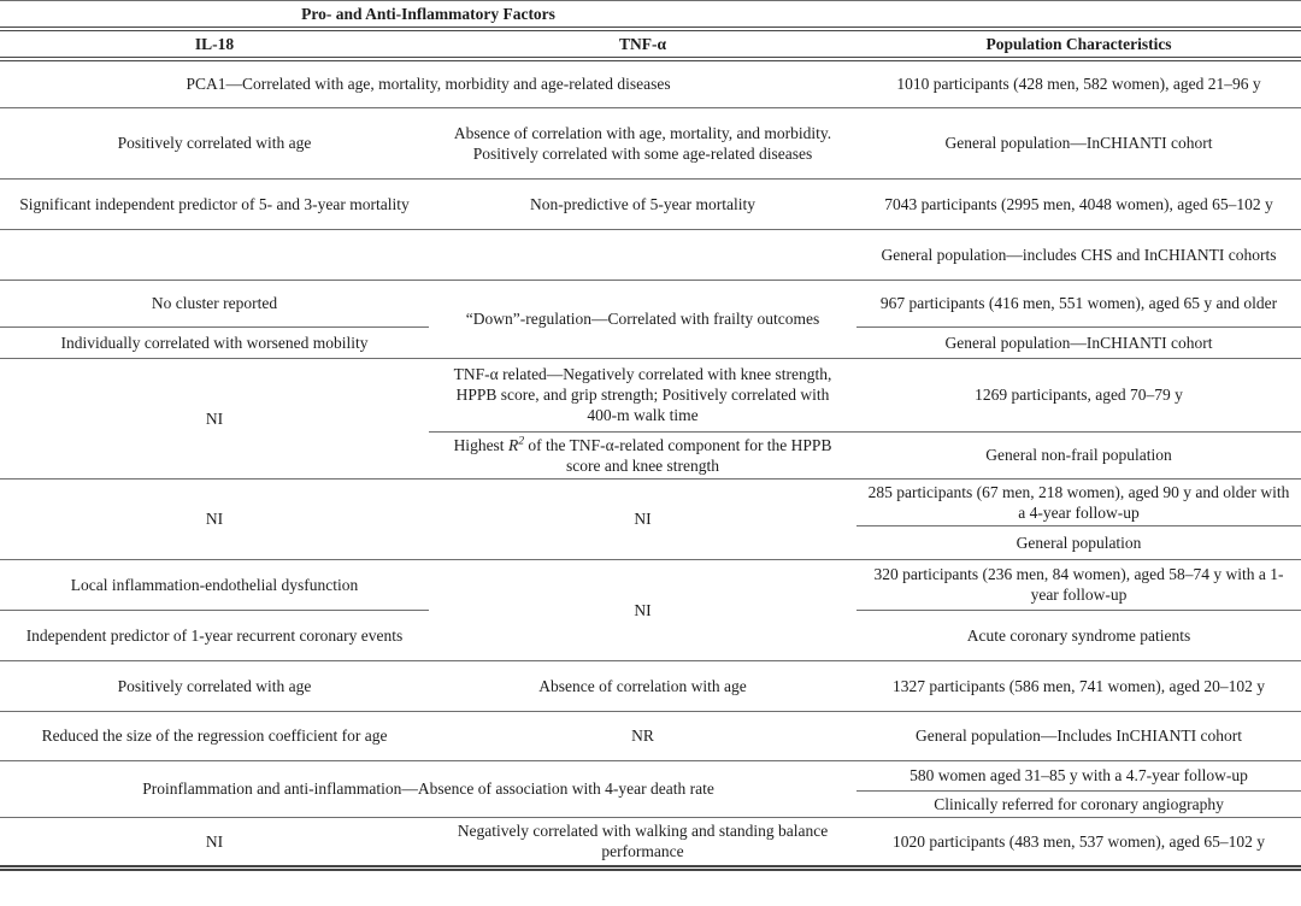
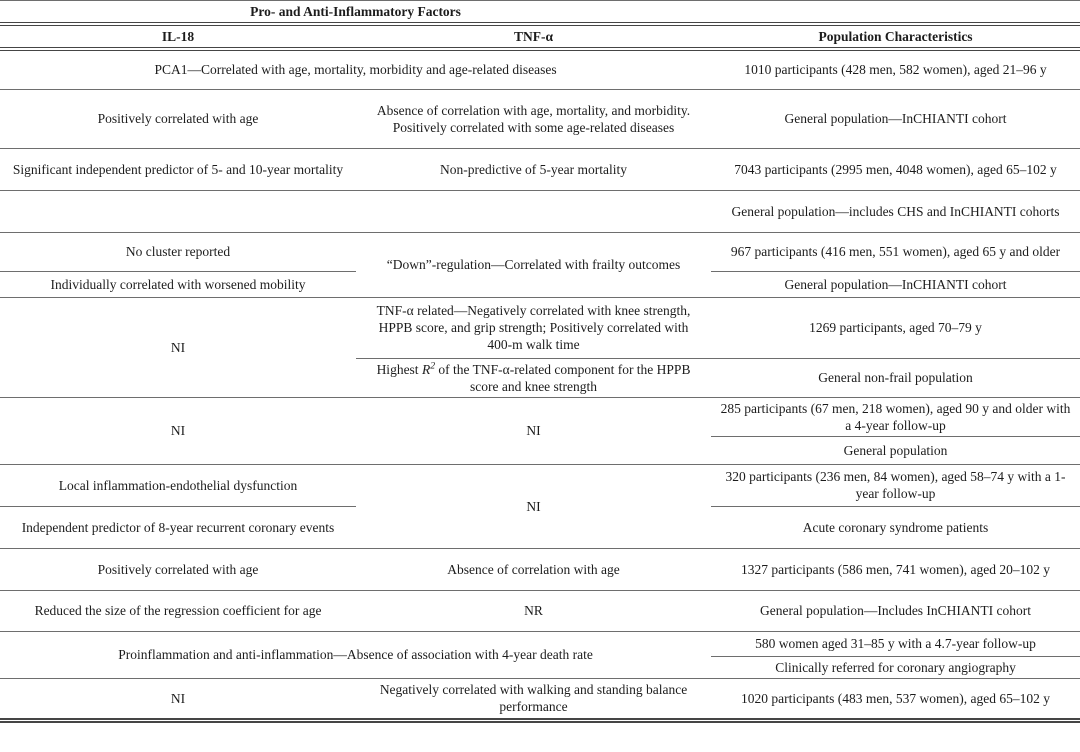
  Pro- and Anti-Inflammatory Factors
  IL-18	TNF-α	Population Characteristics
  PCA1—Correlated with age, mortality, morbidity and age-related diseases	1010 participants (428 men, 582 women), aged 21–96 y
  Positively correlated with age	Absence of correlation with age, mortality, and morbidity. Positively correlated with some age-related diseases	General population—InCHIANTI cohort
- Significant independent predictor of 5- and 3-year mortality	Non-predictive of 5-year mortality	7043 participants (2995 men, 4048 women), aged 65–102 y
+ Significant independent predictor of 5- and 10-year mortality	Non-predictive of 5-year mortality	7043 participants (2995 men, 4048 women), aged 65–102 y
  	General population—includes CHS and InCHIANTI cohorts
  No cluster reported	“Down”-regulation—Correlated with frailty outcomes	967 participants (416 men, 551 women), aged 65 y and older
  Individually correlated with worsened mobility	General population—InCHIANTI cohort
  NI	TNF-α related—Negatively correlated with knee strength, HPPB score, and grip strength; Positively correlated with 400-m walk time	1269 participants, aged 70–79 y
  Highest R2 of the TNF-α-related component for the HPPB score and knee strength	General non-frail population
  NI	NI	285 participants (67 men, 218 women), aged 90 y and older with a 4-year follow-up
  General population
  Local inflammation-endothelial dysfunction	NI	320 participants (236 men, 84 women), aged 58–74 y with a 1-year follow-up
- Independent predictor of 1-year recurrent coronary events	Acute coronary syndrome patients
+ Independent predictor of 8-year recurrent coronary events	Acute coronary syndrome patients
  Positively correlated with age	Absence of correlation with age	1327 participants (586 men, 741 women), aged 20–102 y
  Reduced the size of the regression coefficient for age	NR	General population—Includes InCHIANTI cohort
  Proinflammation and anti-inflammation—Absence of association with 4-year death rate	580 women aged 31–85 y with a 4.7-year follow-up
  Clinically referred for coronary angiography
  NI	Negatively correlated with walking and standing balance performance	1020 participants (483 men, 537 women), aged 65–102 y
